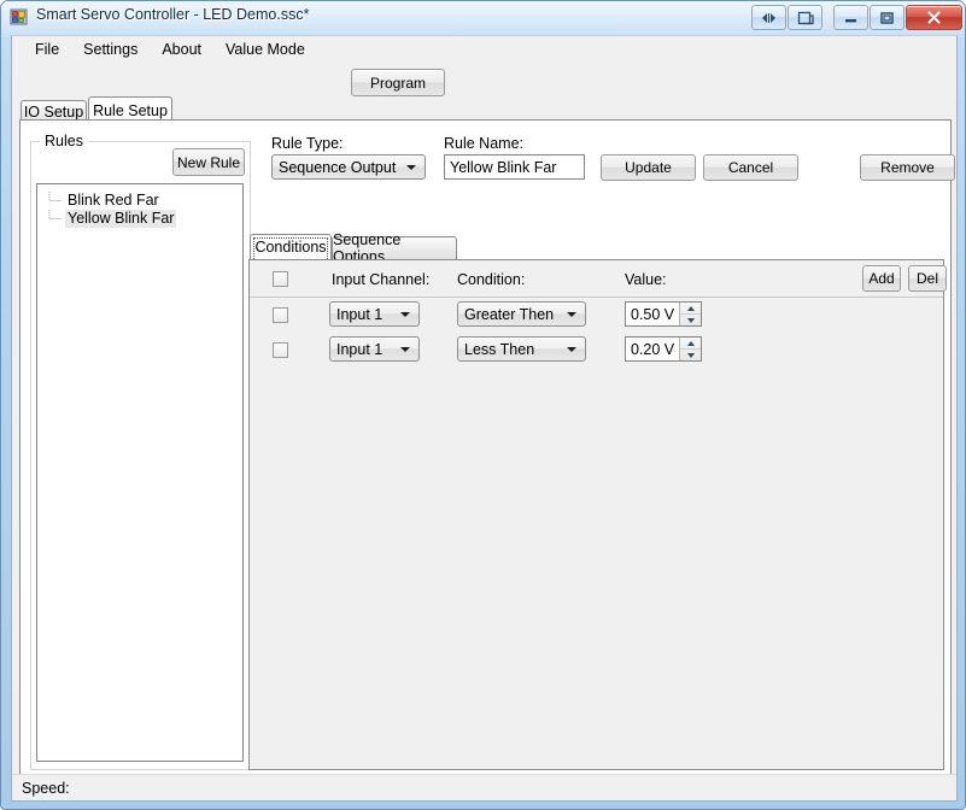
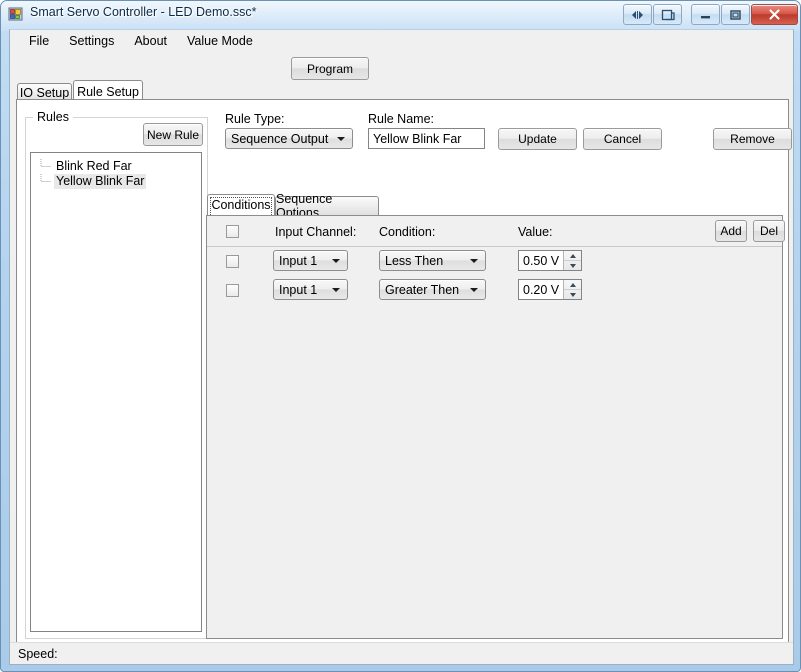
  Smart Servo Controller - LED Demo.ssc*
  File
  Settings
  About
  Value Mode
  Program
  IO Setup
  Rule Setup
  Rules
  New Rule
  Blink Red Far
  Yellow Blink Far
  Rule Type:
  Sequence Output
  Rule Name:
  Yellow Blink Far
  Update
  Cancel
  Remove
  Conditions
  Sequence Options
  Input Channel:
  Condition:
  Value:
  Add
  Del
  Input 1
- Greater Then
+ Less Then
  0.50 V
  Input 1
- Less Then
+ Greater Then
  0.20 V
  Speed:
